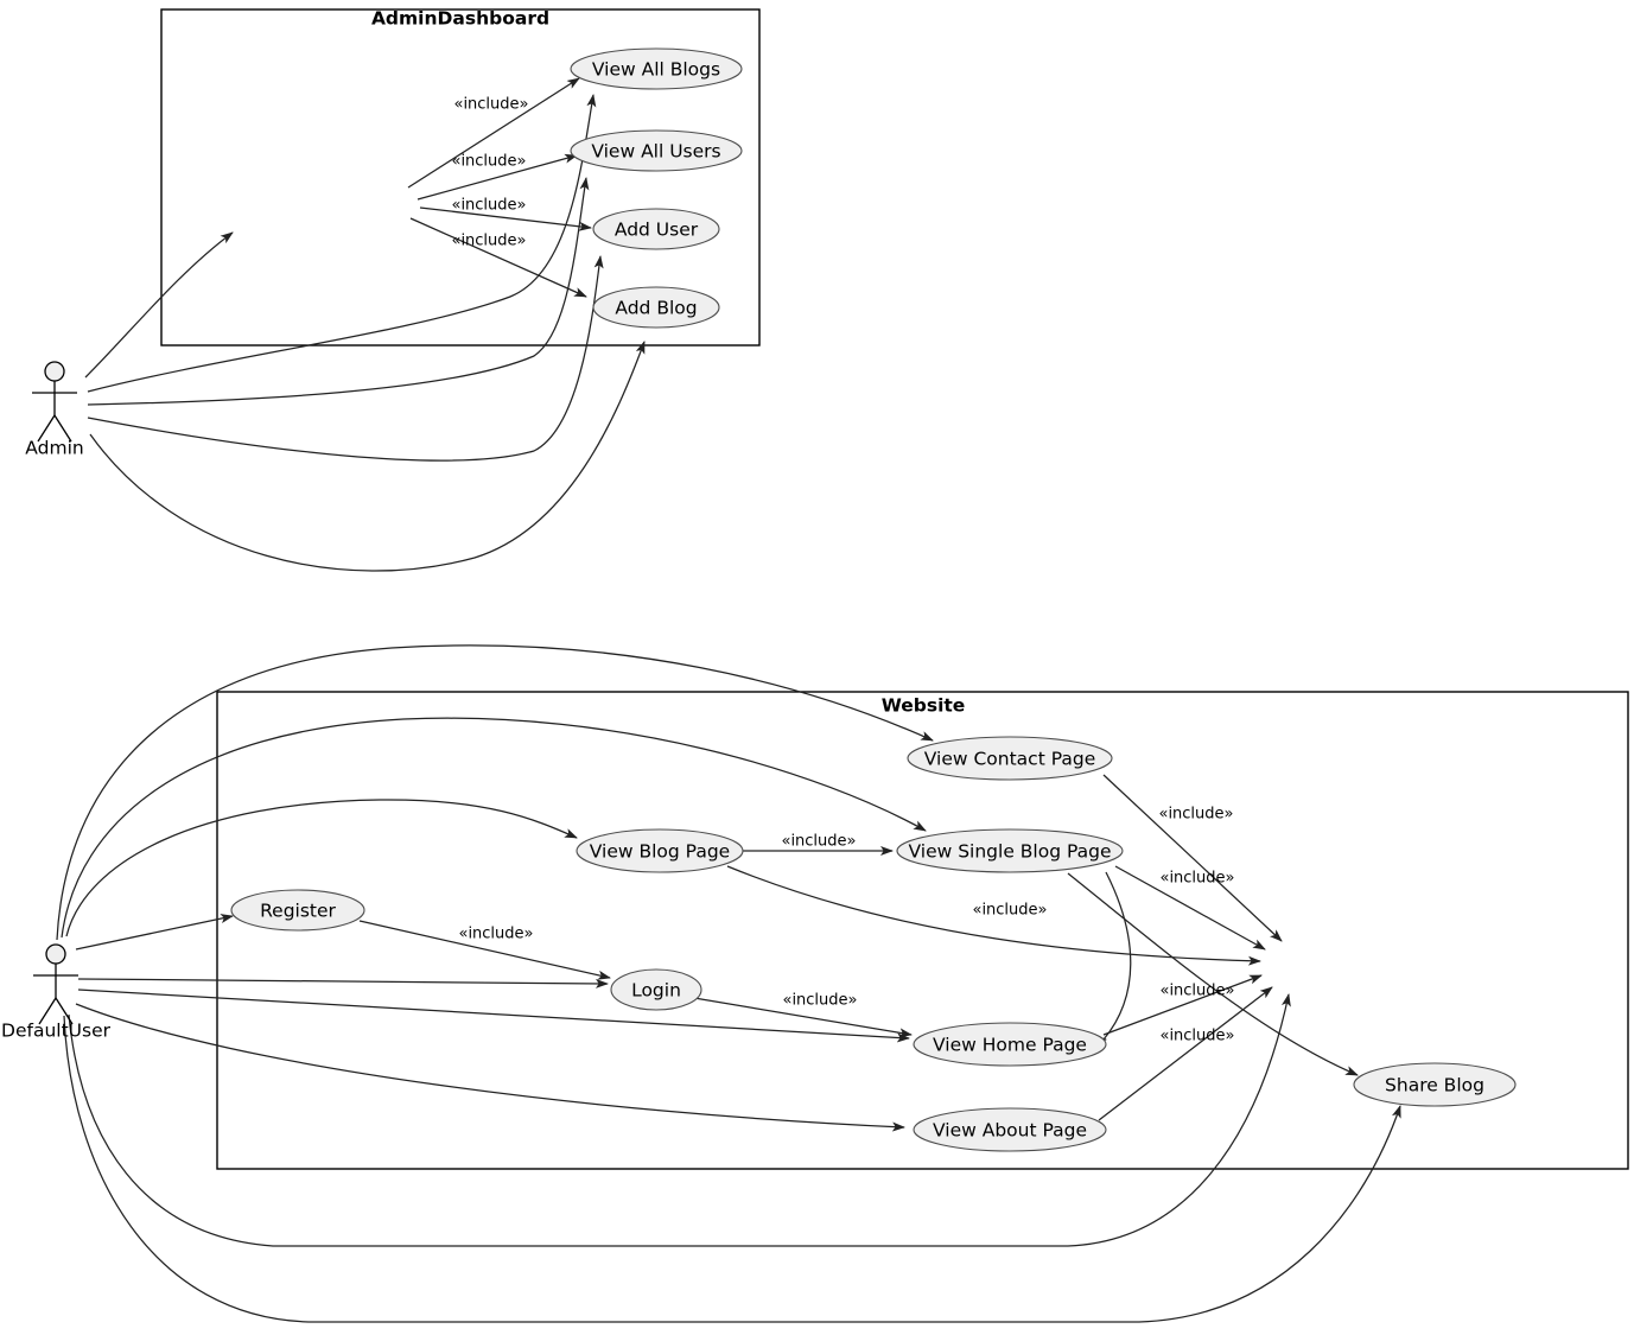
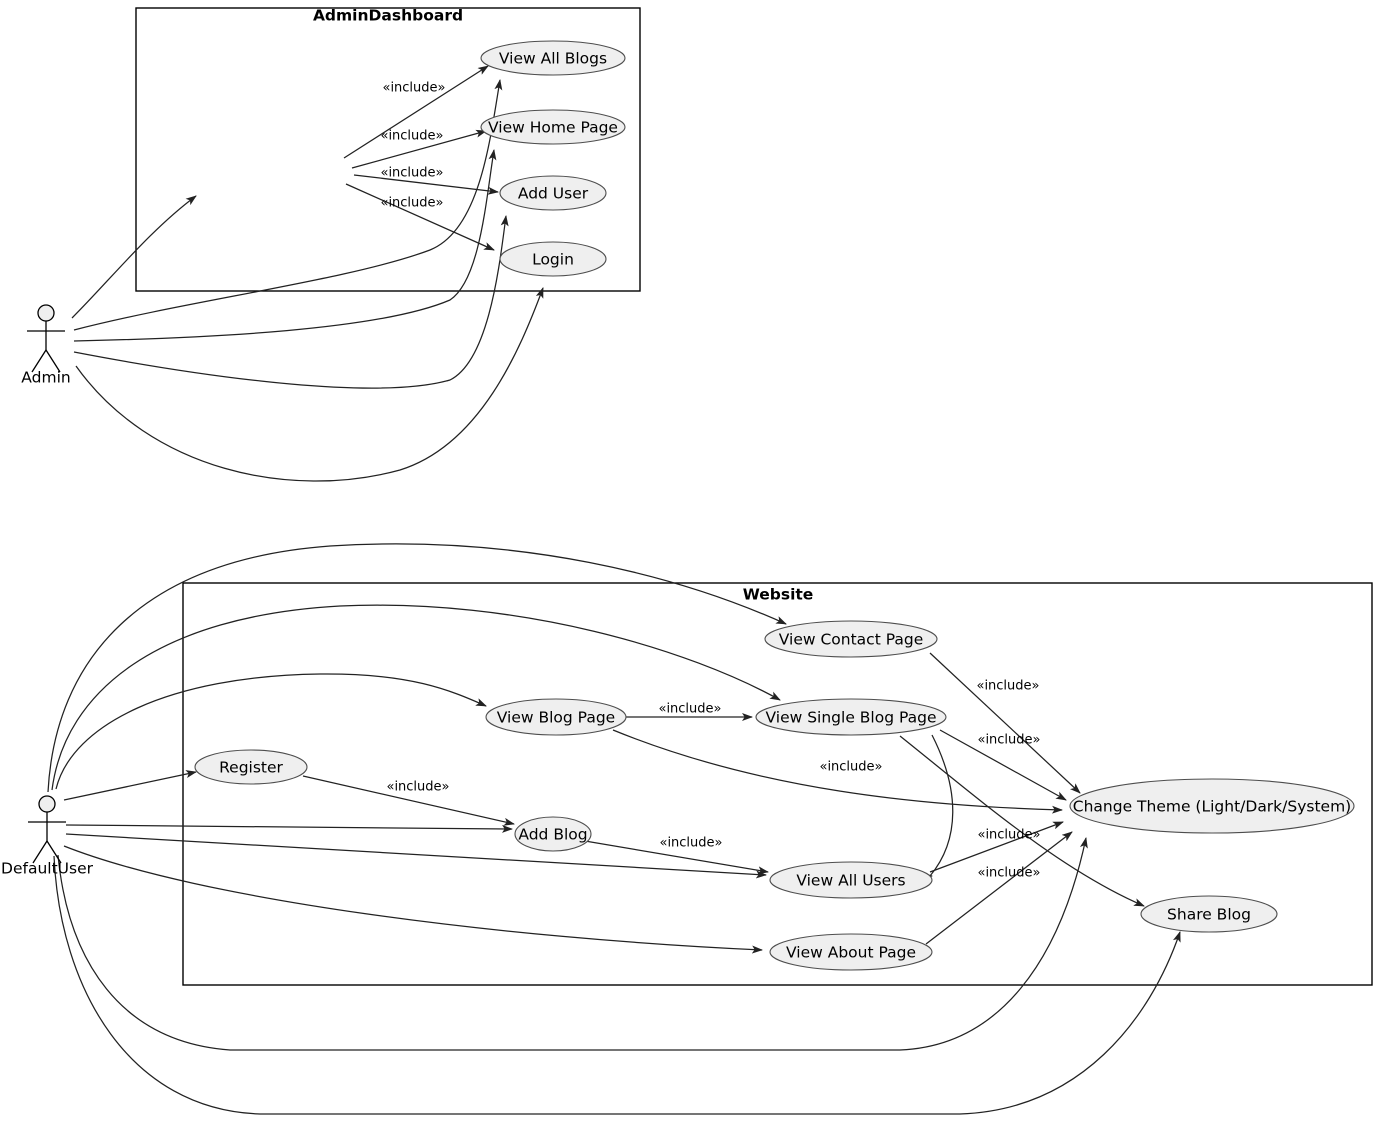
  AdminDashboard
  Website
  «include»
  «include»
  «include»
  «include»
  View All Blogs
- View All Users
+ View Home Page
  Add User
- Add Blog
+ Login
  Admin
  «include»
  «include»
  «include»
  «include»
  «include»
  «include»
  «include»
  «include»
  View Contact Page
  View Blog Page
  View Single Blog Page
  Register
- Login
+ Add Blog
- View Home Page
+ View All Users
  View About Page
+ Change Theme (Light/Dark/System)
  Share Blog
  DefaultUser
